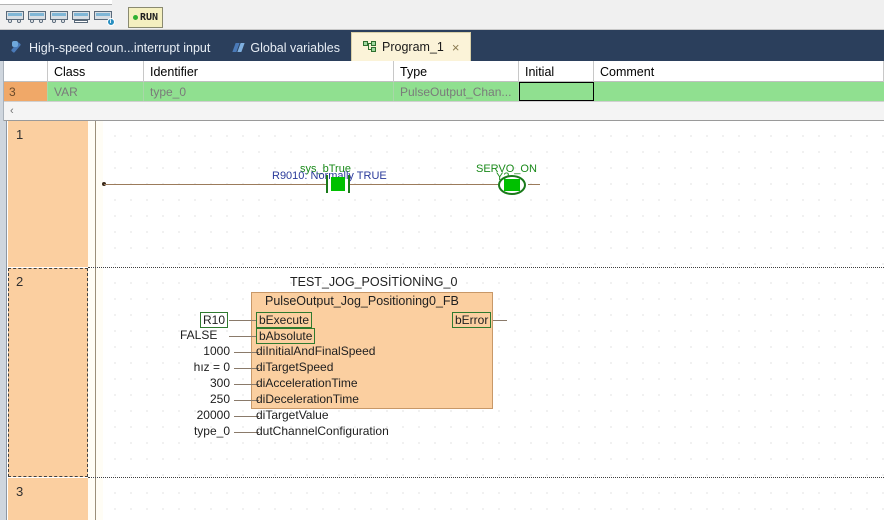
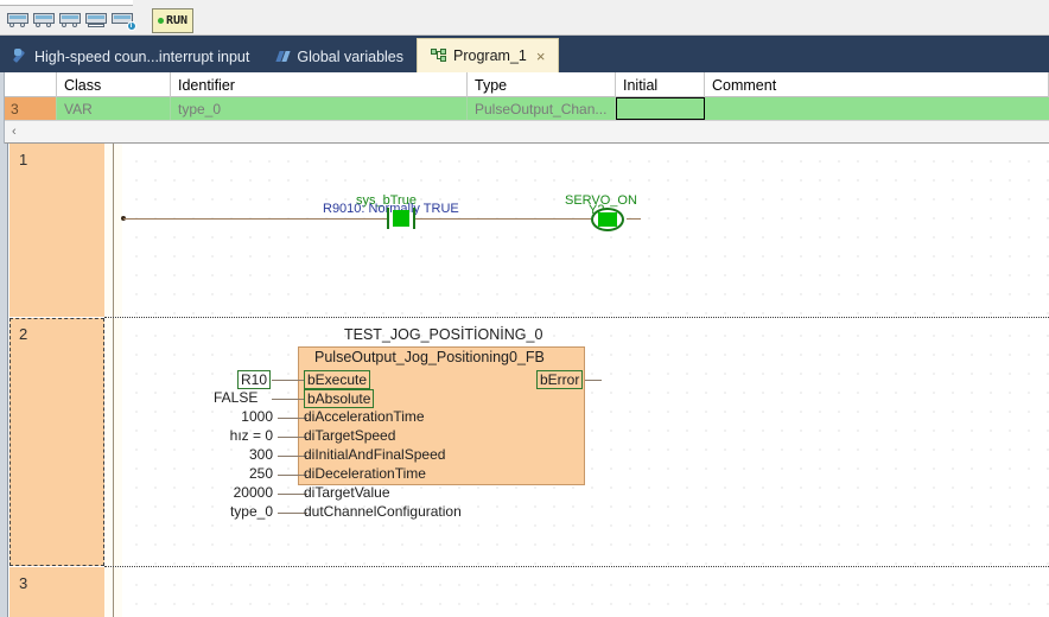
  RUN
  High-speed coun...interrupt input
  Global variables
  Program_1
  ×
  Class
  Identifier
  Type
  Initial
  Comment
  3
  VAR
  type_0
  PulseOutput_Chan...
  ‹
  1
  sys_bTrue
  R9010: Nomaly TRUE
  SERVO_ON
  Y2
  2
  TEST_JOG_POSİTİONİNG_0
  PulseOutput_Jog_Positioning0_FB
  R10
  bExecute
  FALSE
  bAbsolute
  1000
- diInitialAndFinalSpeed
+ diAccelerationTime
  hız = 0
  diTargetSpeed
  300
- diAccelerationTime
+ diInitialAndFinalSpeed
  250
  diDecelerationTime
  20000
  diTargetValue
  type_0
  dutChannelConfiguration
  bError
  3
